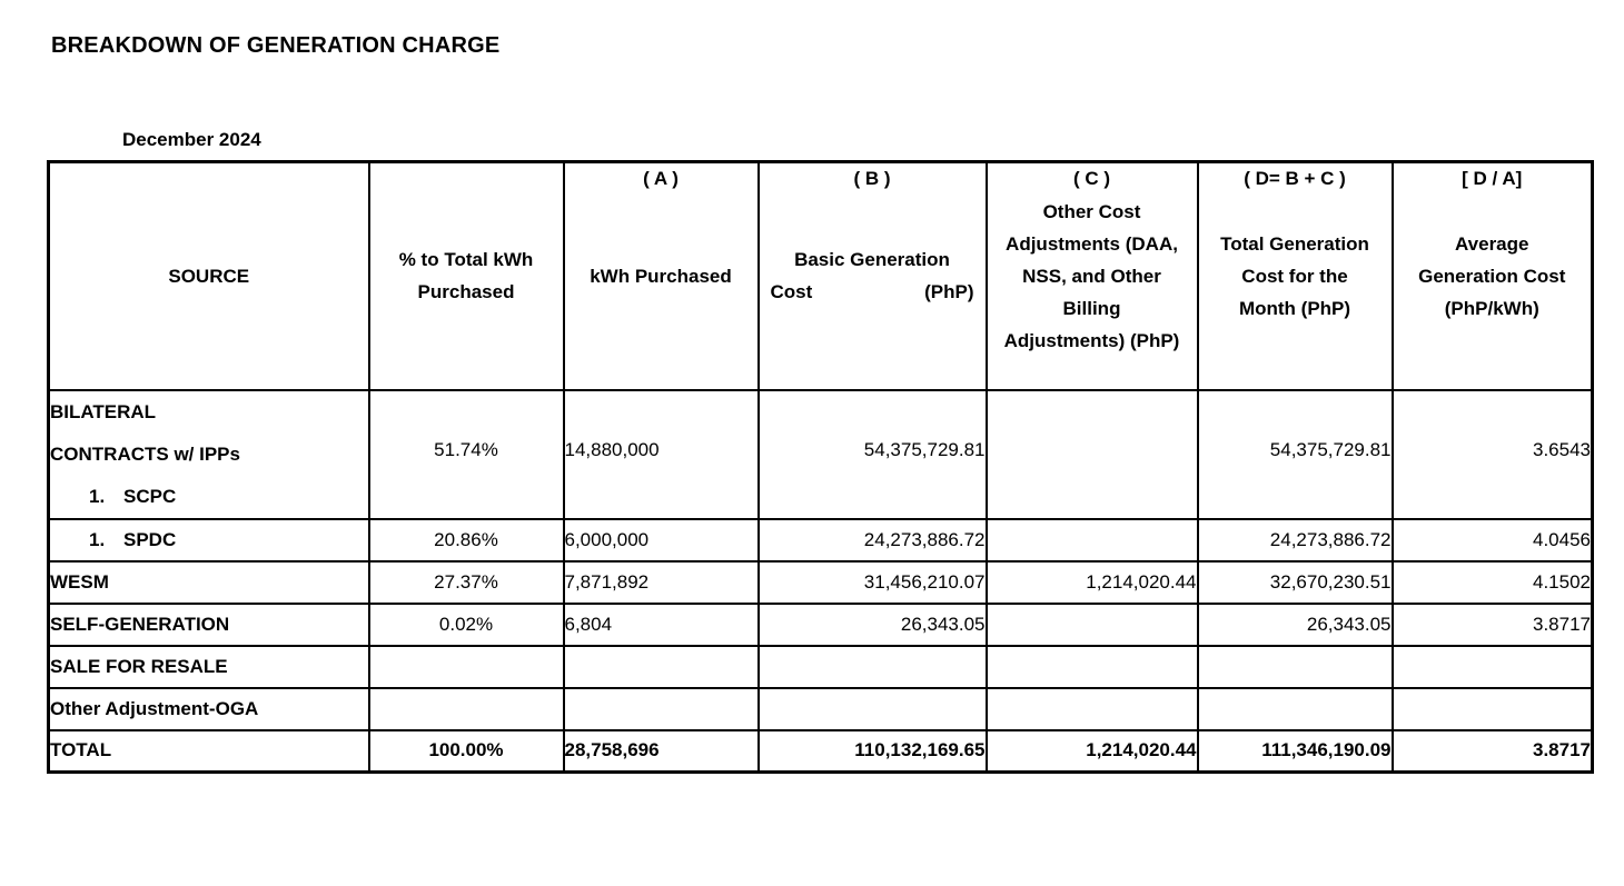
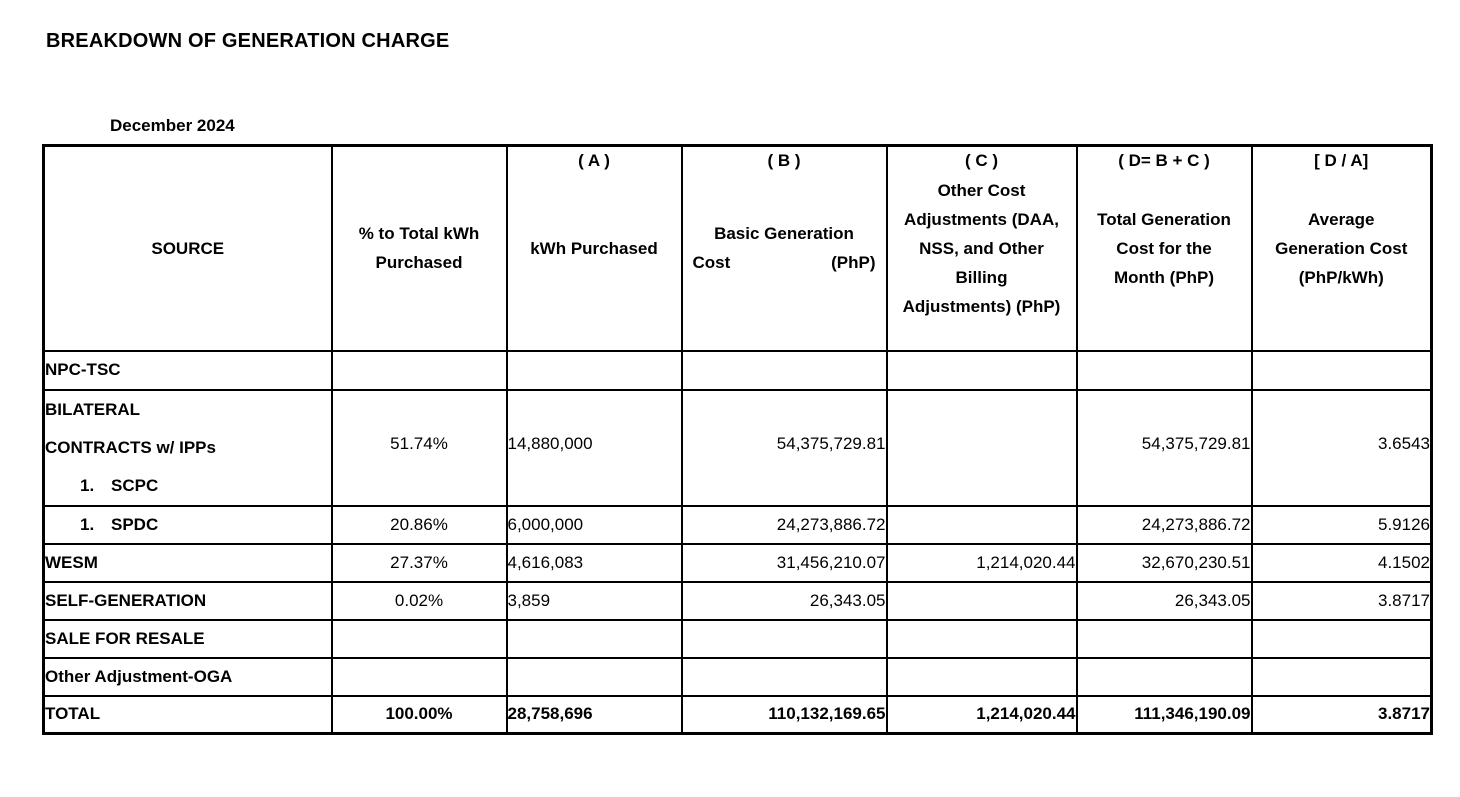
  BREAKDOWN OF GENERATION CHARGE
  December 2024
  SOURCE	% to Total kWh Purchased	( A ) kWh Purchased	( B ) Basic Generation Cost (PhP)	( C ) Other Cost Adjustments (DAA, NSS, and Other Billing Adjustments) (PhP)	( D= B + C ) Total Generation Cost for the Month (PhP)	[ D / A] Average Generation Cost (PhP/kWh)
+ NPC-TSC
  BILATERAL CONTRACTS w/ IPPs 1. SCPC	51.74%	14,880,000	54,375,729.81		54,375,729.81	3.6543
- 1. SPDC	20.86%	6,000,000	24,273,886.72		24,273,886.72	4.0456
+ 1. SPDC	20.86%	6,000,000	24,273,886.72		24,273,886.72	5.9126
- WESM	27.37%	7,871,892	31,456,210.07	1,214,020.44	32,670,230.51	4.1502
+ WESM	27.37%	4,616,083	31,456,210.07	1,214,020.44	32,670,230.51	4.1502
- SELF-GENERATION	0.02%	6,804	26,343.05		26,343.05	3.8717
+ SELF-GENERATION	0.02%	3,859	26,343.05		26,343.05	3.8717
  SALE FOR RESALE
  Other Adjustment-OGA
  TOTAL	100.00%	28,758,696	110,132,169.65	1,214,020.44	111,346,190.09	3.8717
